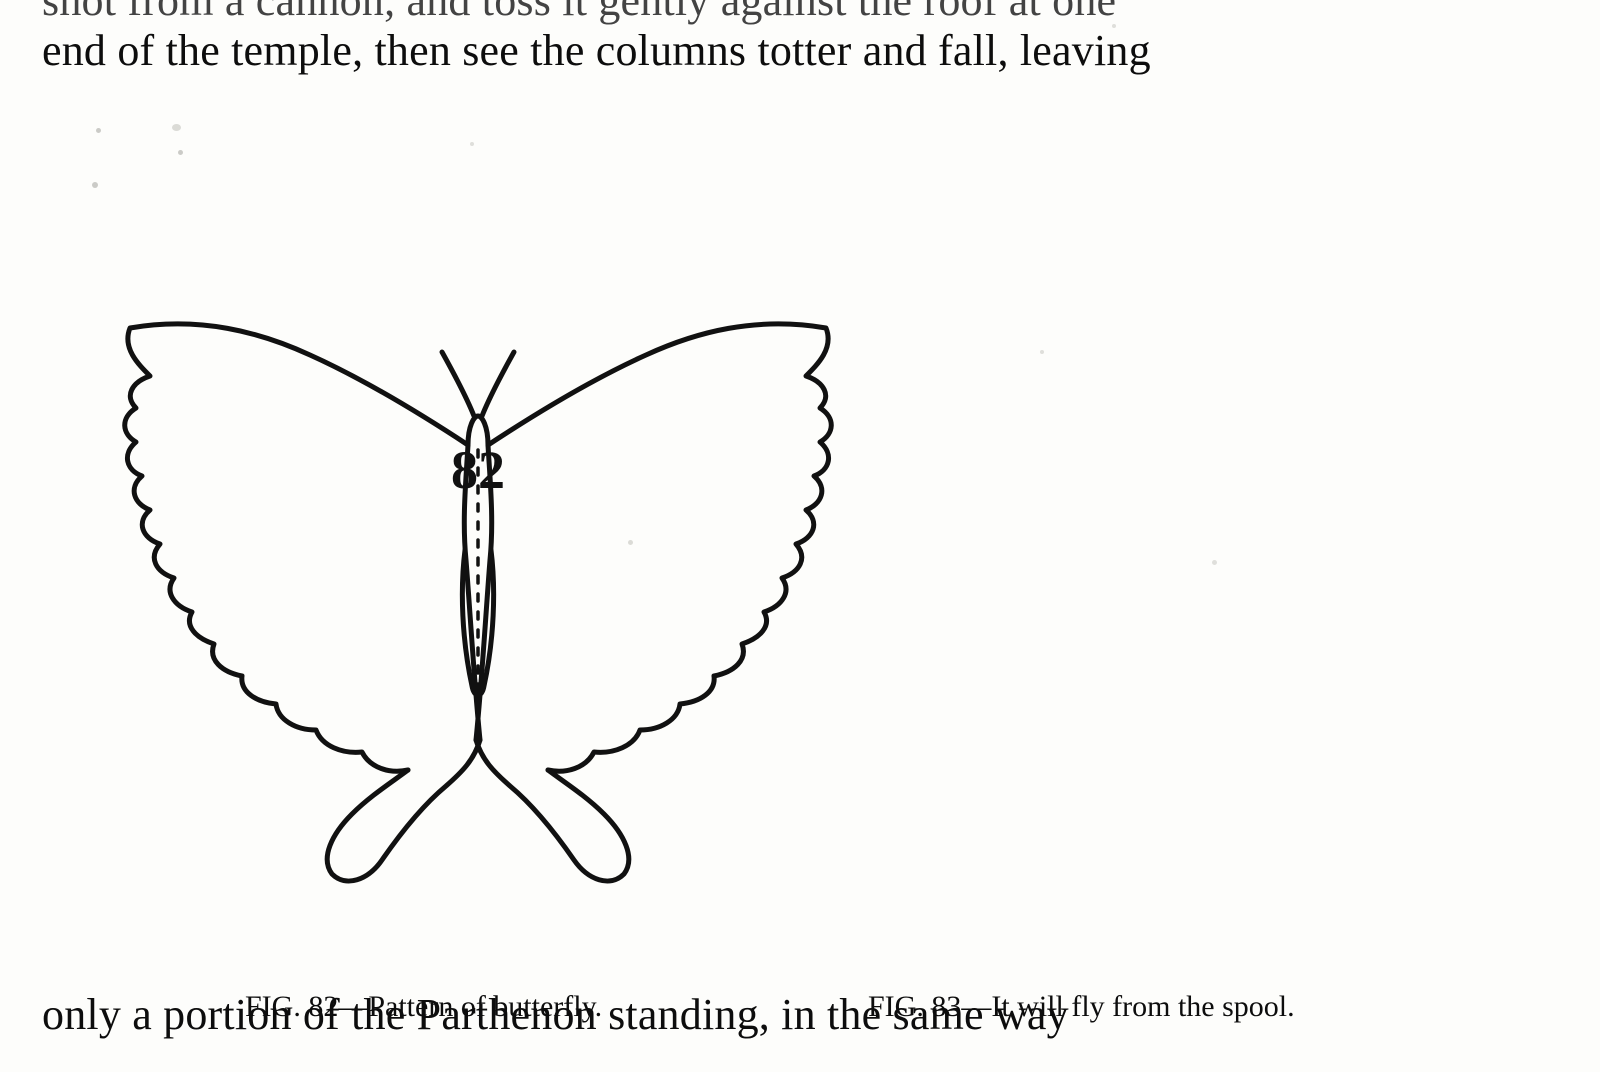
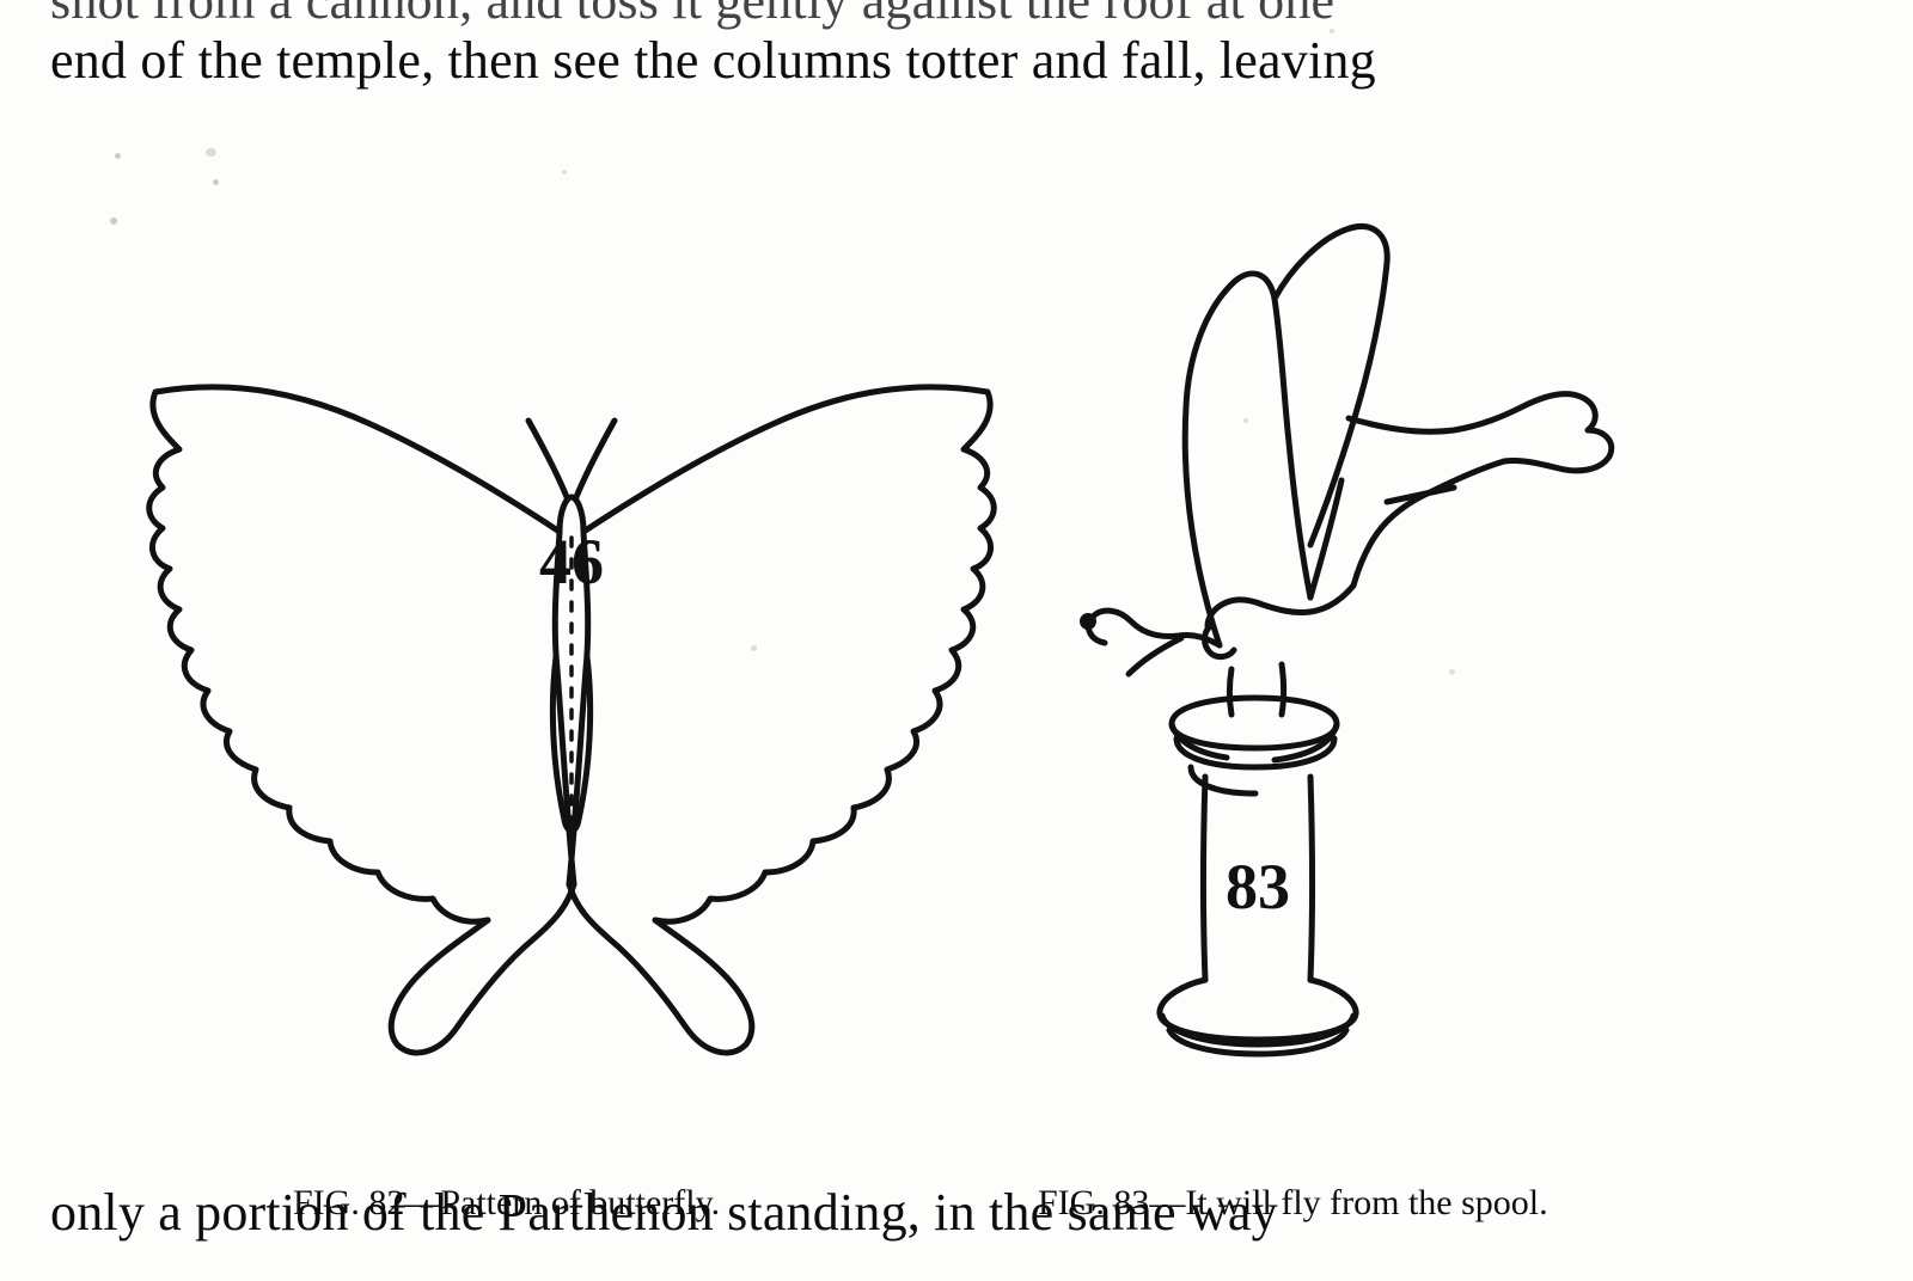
  shot from a cannon, and toss it gently against the roof at one
  end of the temple, then see the columns totter and fall, leaving
- 82
+ 46
+ 83
  FIG. 82—Pattern of butterfly.
  FIG. 83—It will fly from the spool.
  only a portion of the Parthenon standing, in the same way
